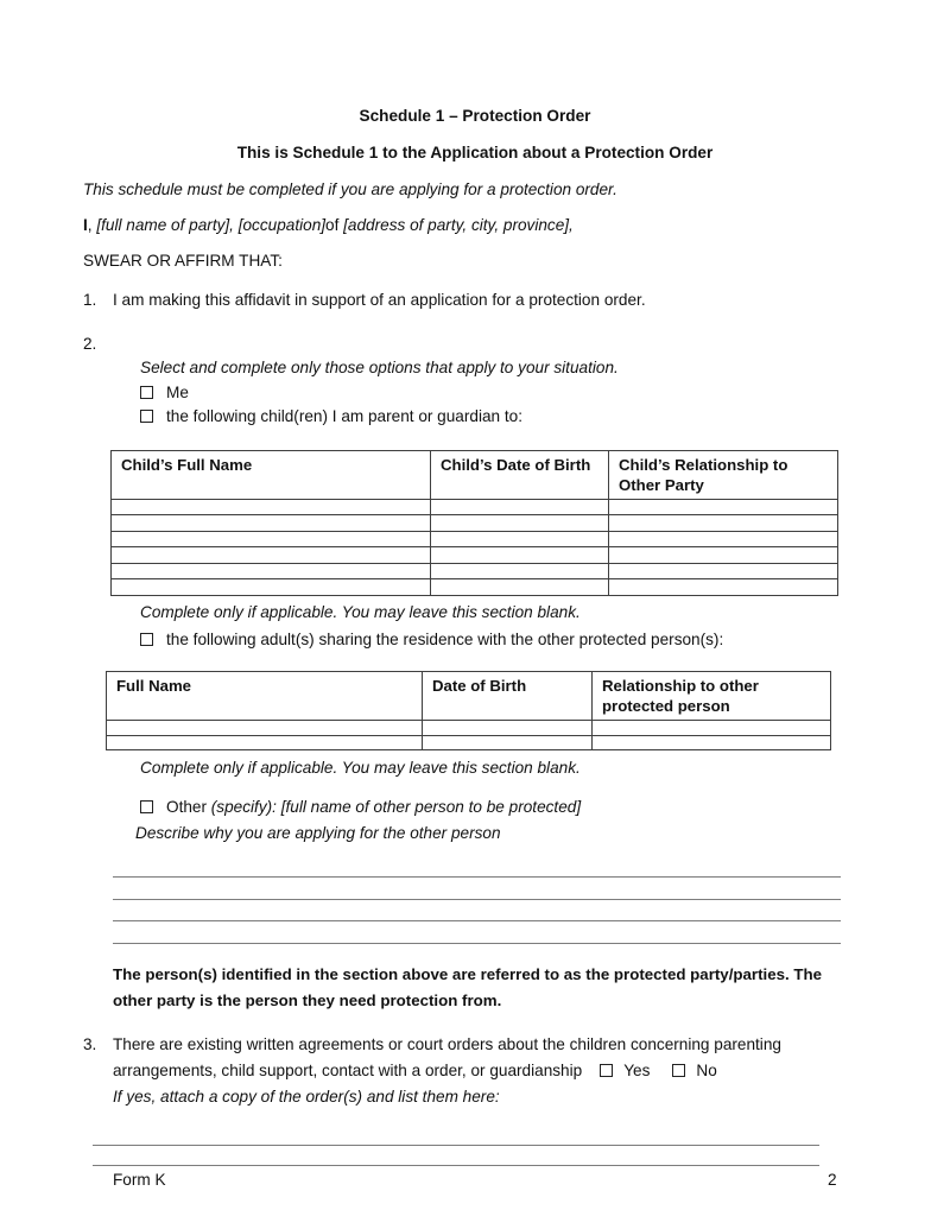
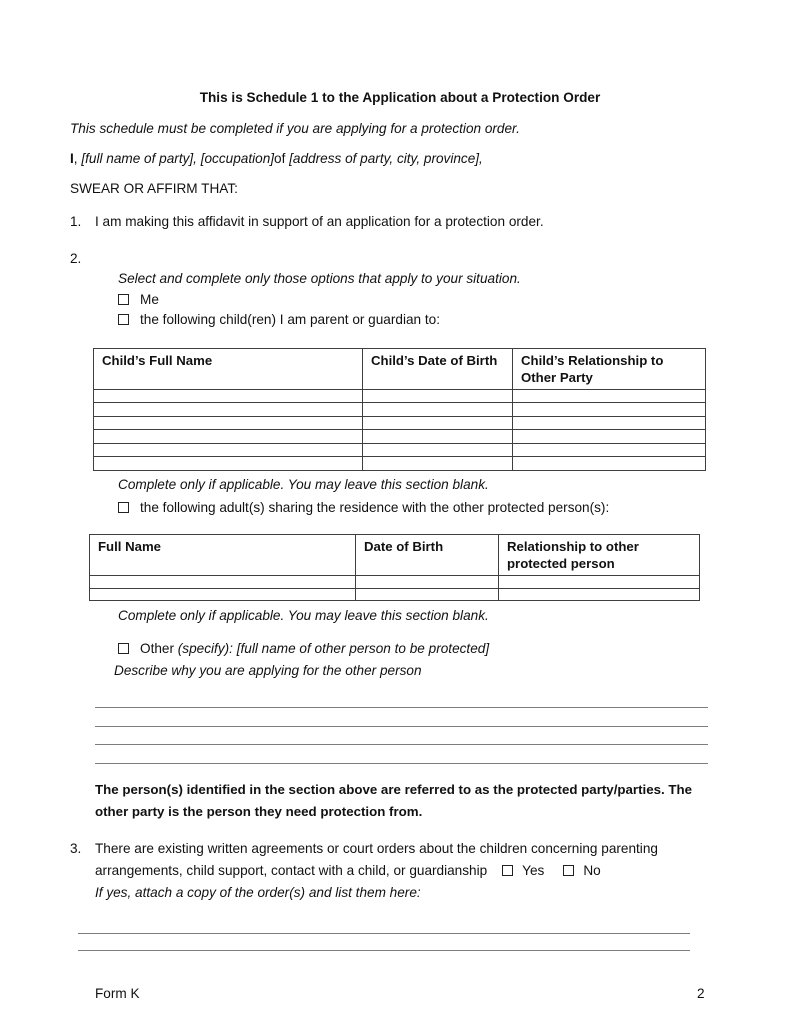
- Schedule 1 – Protection Order
  This is Schedule 1 to the Application about a Protection Order
  This schedule must be completed if you are applying for a protection order.
  I, [full name of party], [occupation]of [address of party, city, province],
  SWEAR OR AFFIRM THAT:
  1.
  I am making this affidavit in support of an application for a protection order.
  2.
  Select and complete only those options that apply to your situation.
  Me
  the following child(ren) I am parent or guardian to:
  Child’s Full Name	Child’s Date of Birth	Child’s Relationship to Other Party
  Complete only if applicable. You may leave this section blank.
  the following adult(s) sharing the residence with the other protected person(s):
  Full Name	Date of Birth	Relationship to other protected person
  Complete only if applicable. You may leave this section blank.
  Other (specify): [full name of other person to be protected]
  Describe why you are applying for the other person
  The person(s) identified in the section above are referred to as the protected party/parties. The other party is the person they need protection from.
  3.
- There are existing written agreements or court orders about the children concerning parenting arrangements, child support, contact with a order, or guardianship Yes No
+ There are existing written agreements or court orders about the children concerning parenting arrangements, child support, contact with a child, or guardianship Yes No
  If yes, attach a copy of the order(s) and list them here:
  Form K
  2
